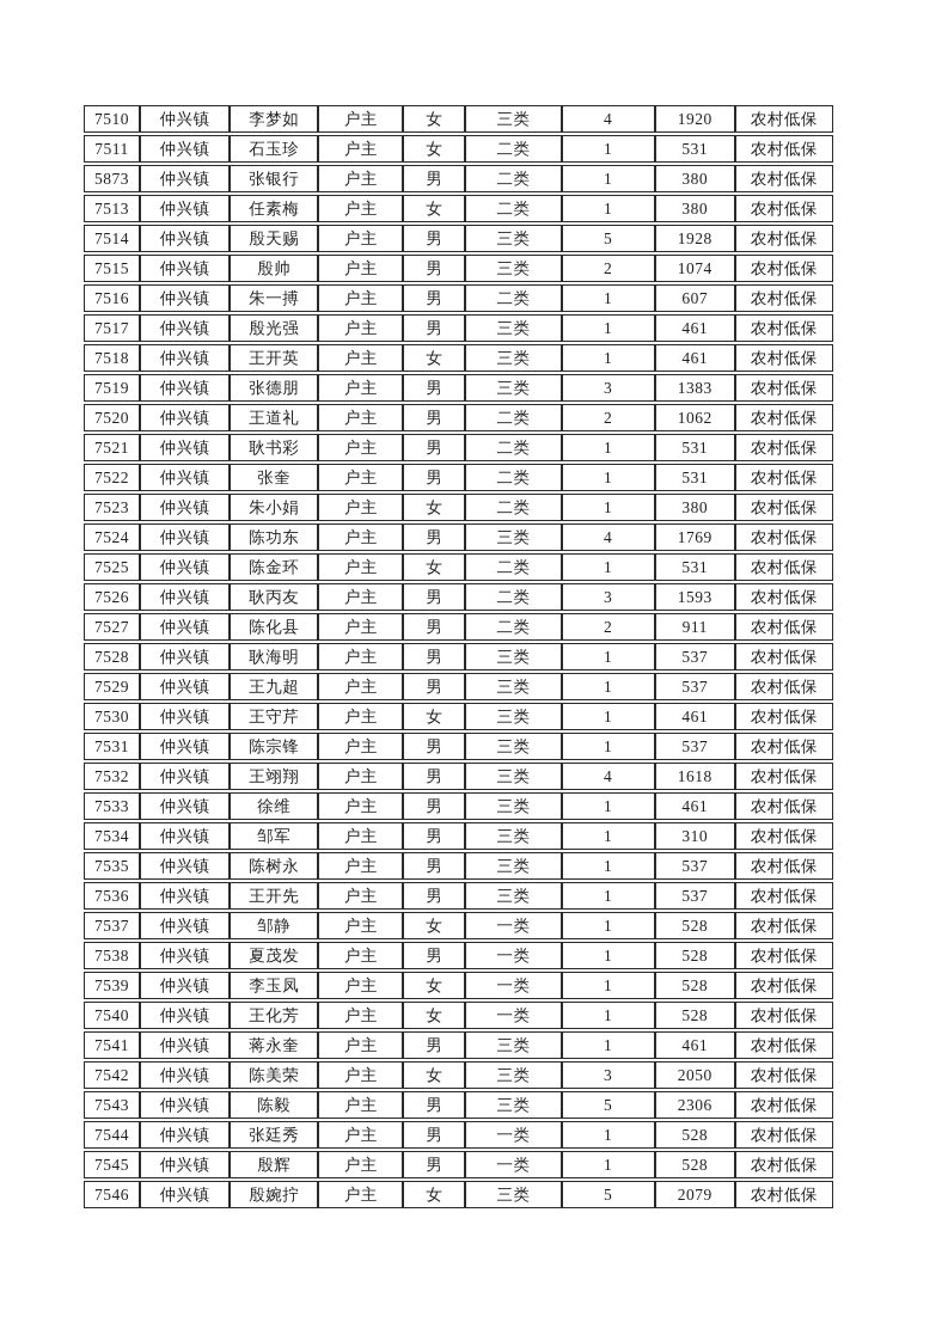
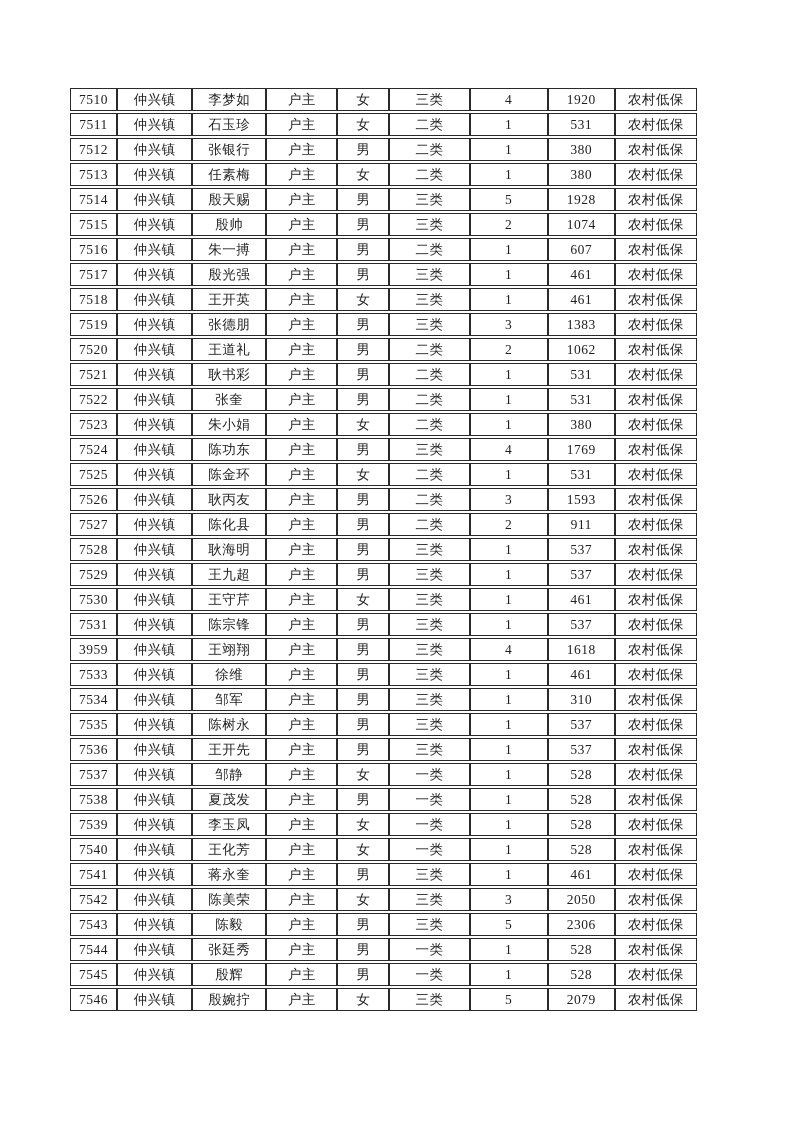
  7510	仲兴镇	李梦如	户主	女	三类	4	1920	农村低保
  7511	仲兴镇	石玉珍	户主	女	二类	1	531	农村低保
- 5873	仲兴镇	张银行	户主	男	二类	1	380	农村低保
+ 7512	仲兴镇	张银行	户主	男	二类	1	380	农村低保
  7513	仲兴镇	任素梅	户主	女	二类	1	380	农村低保
  7514	仲兴镇	殷天赐	户主	男	三类	5	1928	农村低保
  7515	仲兴镇	殷帅	户主	男	三类	2	1074	农村低保
  7516	仲兴镇	朱一搏	户主	男	二类	1	607	农村低保
  7517	仲兴镇	殷光强	户主	男	三类	1	461	农村低保
  7518	仲兴镇	王开英	户主	女	三类	1	461	农村低保
  7519	仲兴镇	张德朋	户主	男	三类	3	1383	农村低保
  7520	仲兴镇	王道礼	户主	男	二类	2	1062	农村低保
  7521	仲兴镇	耿书彩	户主	男	二类	1	531	农村低保
  7522	仲兴镇	张奎	户主	男	二类	1	531	农村低保
  7523	仲兴镇	朱小娟	户主	女	二类	1	380	农村低保
  7524	仲兴镇	陈功东	户主	男	三类	4	1769	农村低保
  7525	仲兴镇	陈金环	户主	女	二类	1	531	农村低保
  7526	仲兴镇	耿丙友	户主	男	二类	3	1593	农村低保
  7527	仲兴镇	陈化县	户主	男	二类	2	911	农村低保
  7528	仲兴镇	耿海明	户主	男	三类	1	537	农村低保
  7529	仲兴镇	王九超	户主	男	三类	1	537	农村低保
  7530	仲兴镇	王守芹	户主	女	三类	1	461	农村低保
  7531	仲兴镇	陈宗锋	户主	男	三类	1	537	农村低保
- 7532	仲兴镇	王翊翔	户主	男	三类	4	1618	农村低保
+ 3959	仲兴镇	王翊翔	户主	男	三类	4	1618	农村低保
  7533	仲兴镇	徐维	户主	男	三类	1	461	农村低保
  7534	仲兴镇	邹军	户主	男	三类	1	310	农村低保
  7535	仲兴镇	陈树永	户主	男	三类	1	537	农村低保
  7536	仲兴镇	王开先	户主	男	三类	1	537	农村低保
  7537	仲兴镇	邹静	户主	女	一类	1	528	农村低保
  7538	仲兴镇	夏茂发	户主	男	一类	1	528	农村低保
  7539	仲兴镇	李玉凤	户主	女	一类	1	528	农村低保
  7540	仲兴镇	王化芳	户主	女	一类	1	528	农村低保
  7541	仲兴镇	蒋永奎	户主	男	三类	1	461	农村低保
  7542	仲兴镇	陈美荣	户主	女	三类	3	2050	农村低保
  7543	仲兴镇	陈毅	户主	男	三类	5	2306	农村低保
  7544	仲兴镇	张廷秀	户主	男	一类	1	528	农村低保
  7545	仲兴镇	殷辉	户主	男	一类	1	528	农村低保
  7546	仲兴镇	殷婉拧	户主	女	三类	5	2079	农村低保
